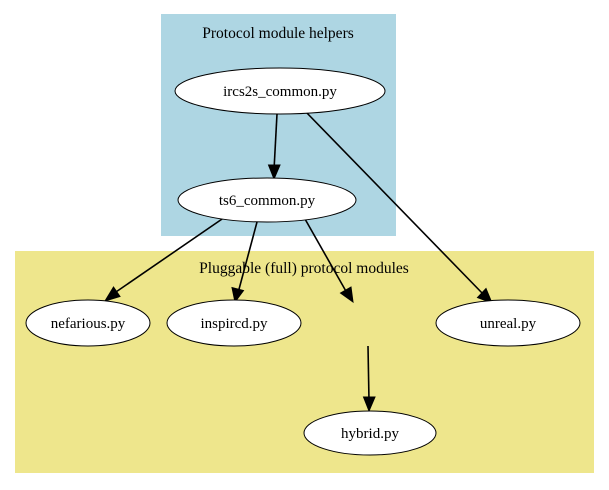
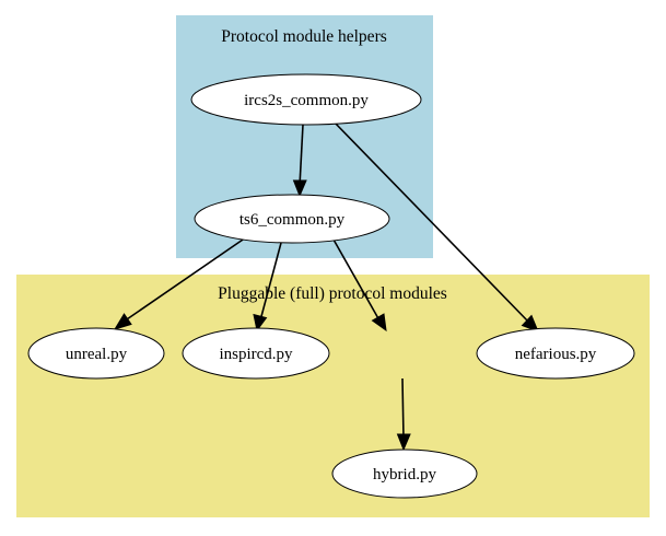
  Protocol module helpers
  Pluggable (full) protocol modules
  ircs2s_common.py
  ts6_common.py
- nefarious.py
+ unreal.py
  inspircd.py
- unreal.py
+ nefarious.py
  hybrid.py
